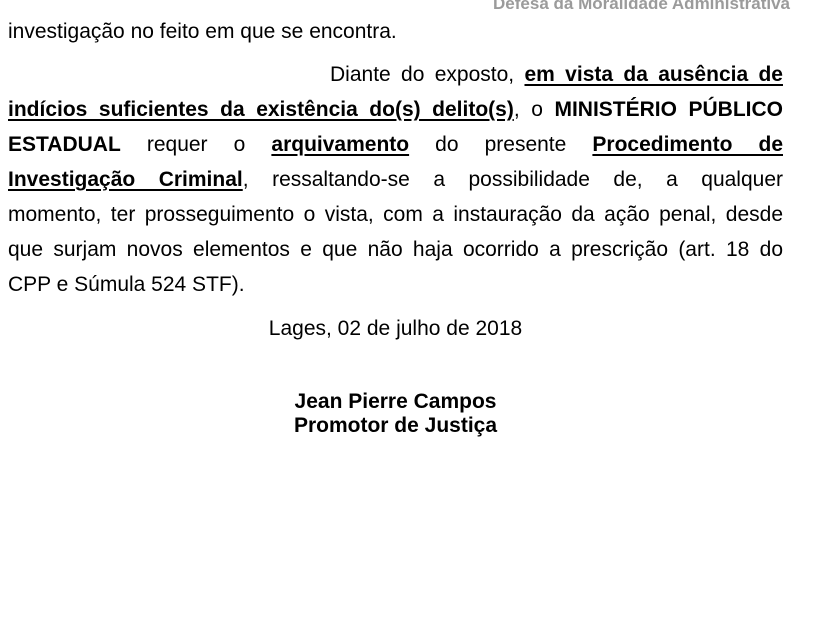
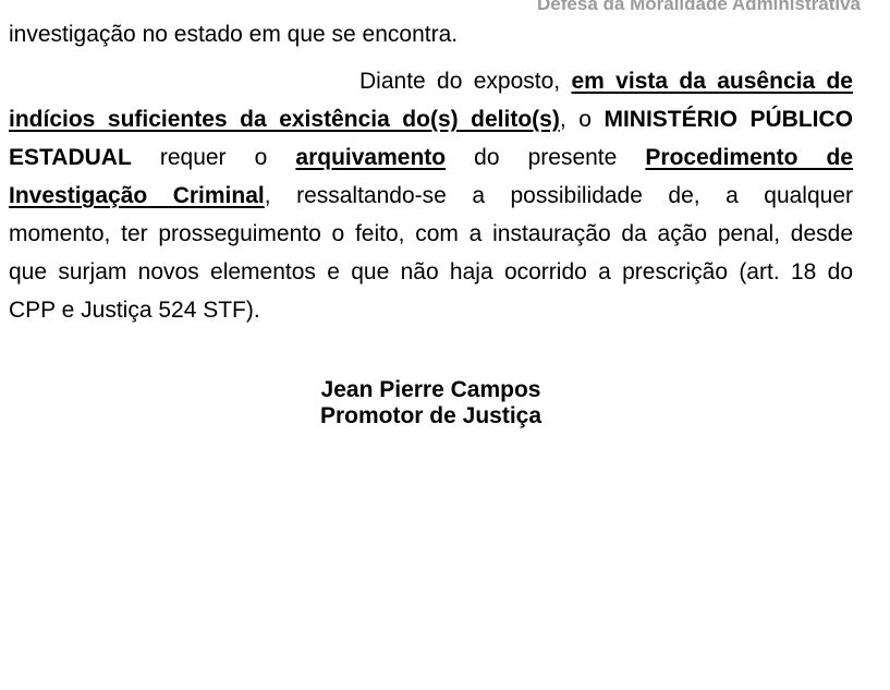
  Defesa da Moralidade Administrativa
- investigação no feito em que se encontra.
+ investigação no estado em que se encontra.
  Diante do exposto, em vista da ausência de
  indícios suficientes da existência do(s) delito(s), o MINISTÉRIO PÚBLICO
  ESTADUAL requer o arquivamento do presente Procedimento de
  Investigação Criminal, ressaltando-se a possibilidade de, a qualquer
- momento, ter prosseguimento o vista, com a instauração da ação penal, desde
+ momento, ter prosseguimento o feito, com a instauração da ação penal, desde
  que surjam novos elementos e que não haja ocorrido a prescrição (art. 18 do
- CPP e Súmula 524 STF).
+ CPP e Justiça 524 STF).
- Lages, 02 de julho de 2018
  Jean Pierre Campos
  Promotor de Justiça
